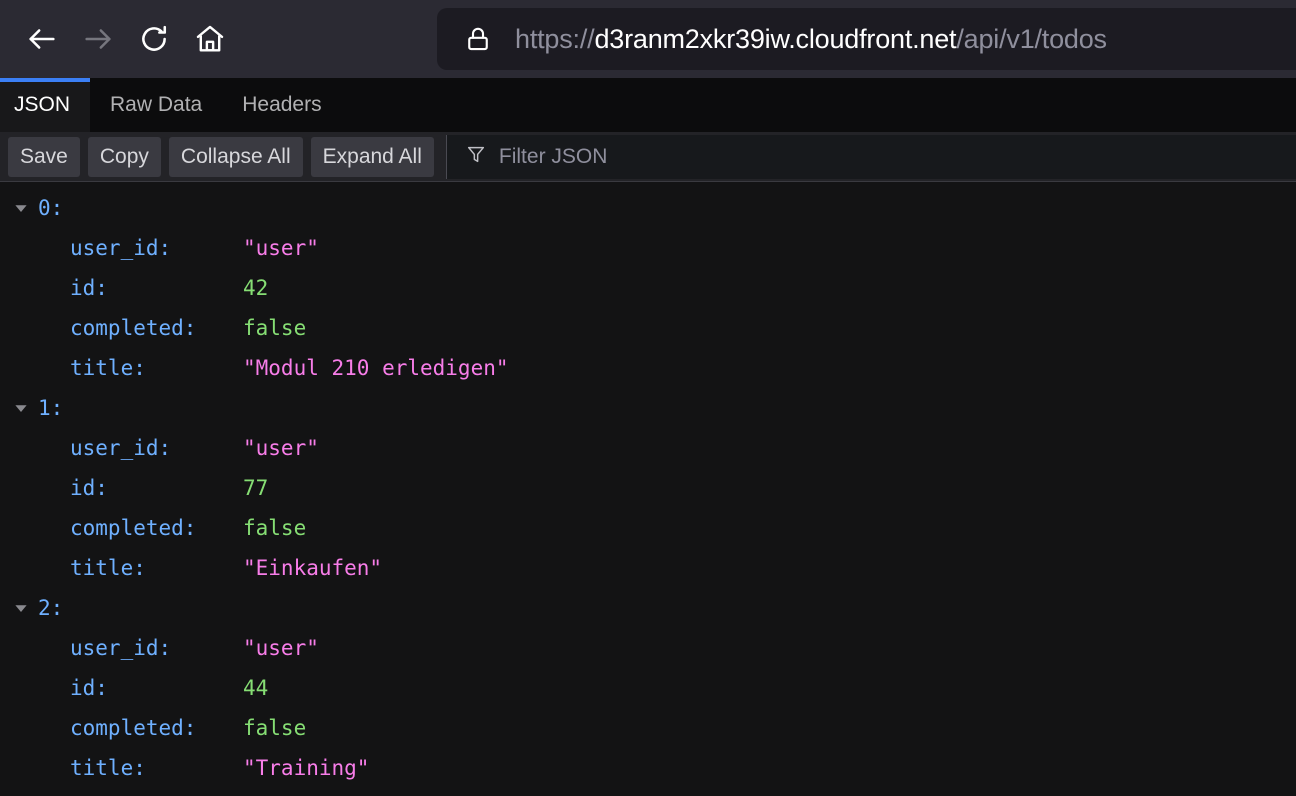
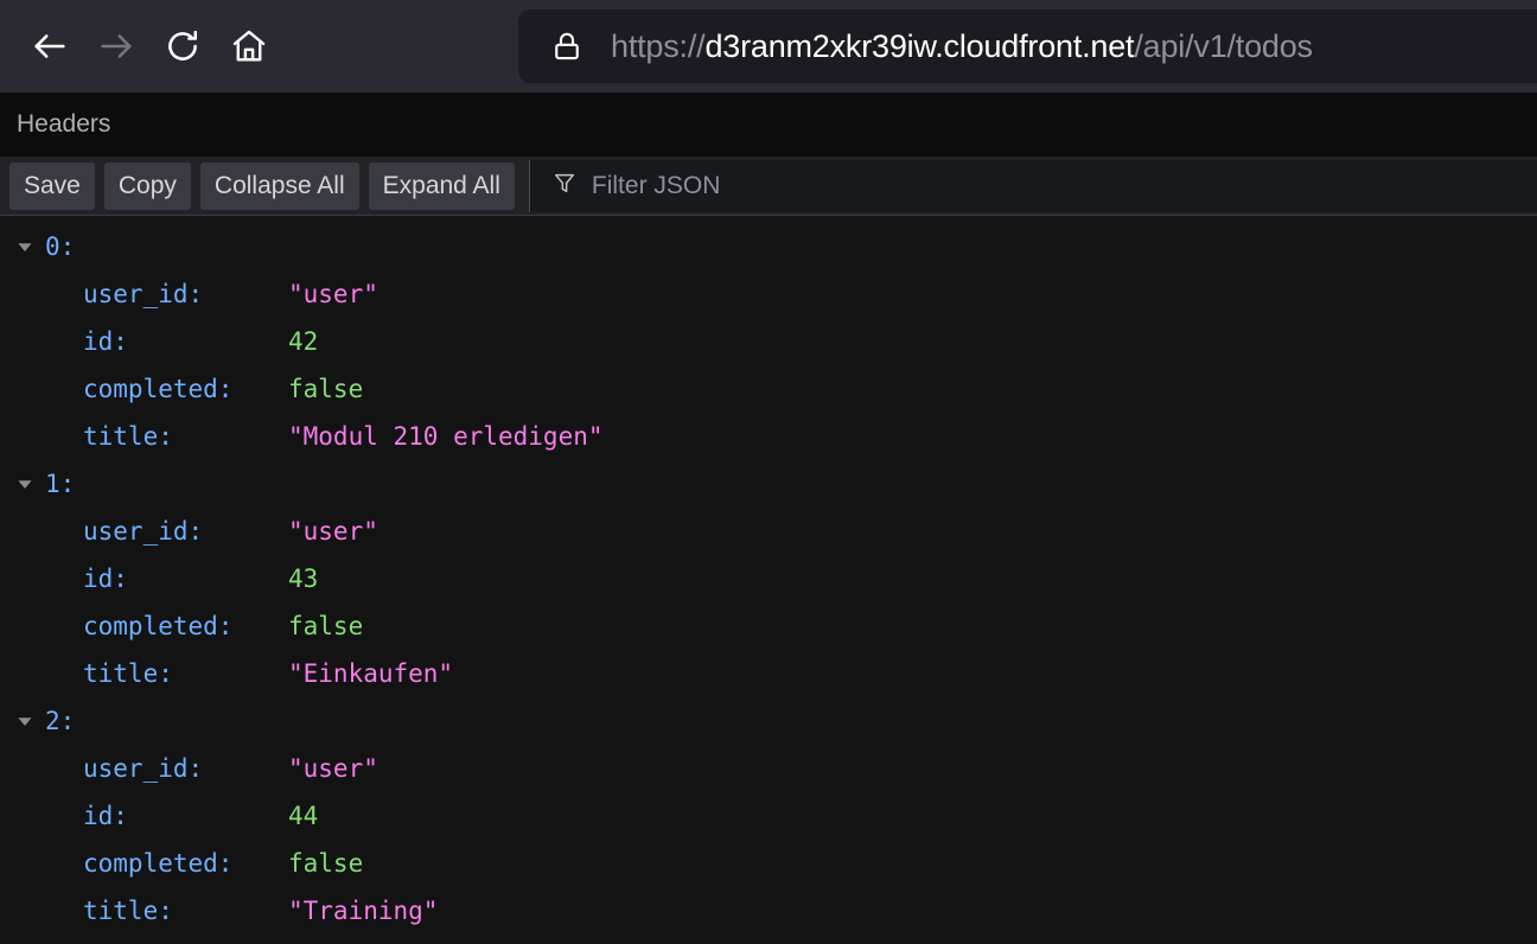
  https://d3ranm2xkr39iw.cloudfront.net/api/v1/todos
- JSON
- Raw Data
  Headers
  Save
  Copy
  Collapse All
  Expand All
  Filter JSON
  0:
  user_id:
  "user"
  id:
  42
  completed:
  false
  title:
  "Modul 210 erledigen"
  1:
  user_id:
  "user"
  id:
- 77
+ 43
  completed:
  false
  title:
  "Einkaufen"
  2:
  user_id:
  "user"
  id:
  44
  completed:
  false
  title:
  "Training"
